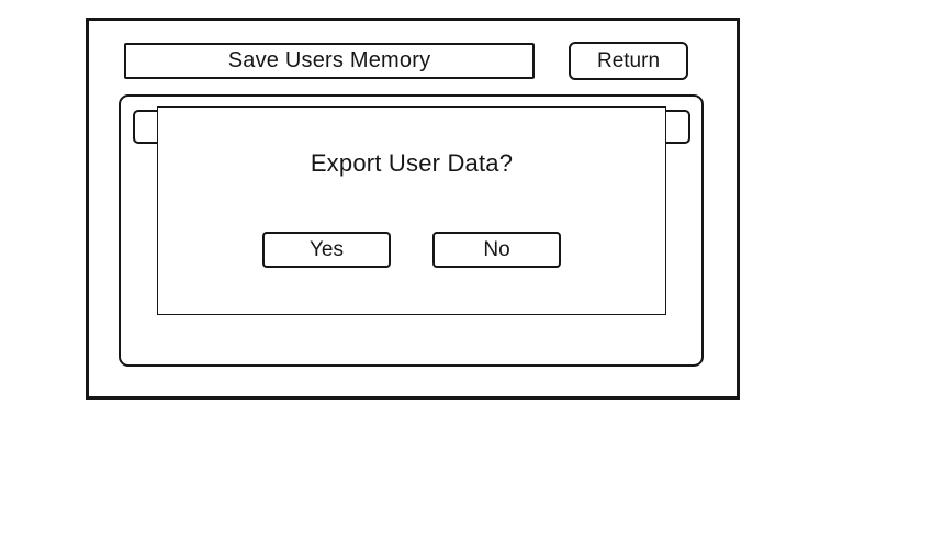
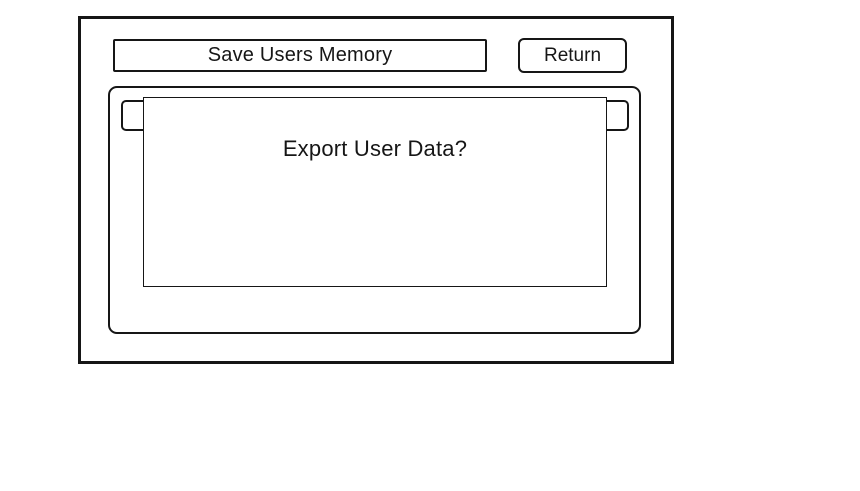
  Save Users Memory
  Return
  Export User Data?
- Yes
- No
